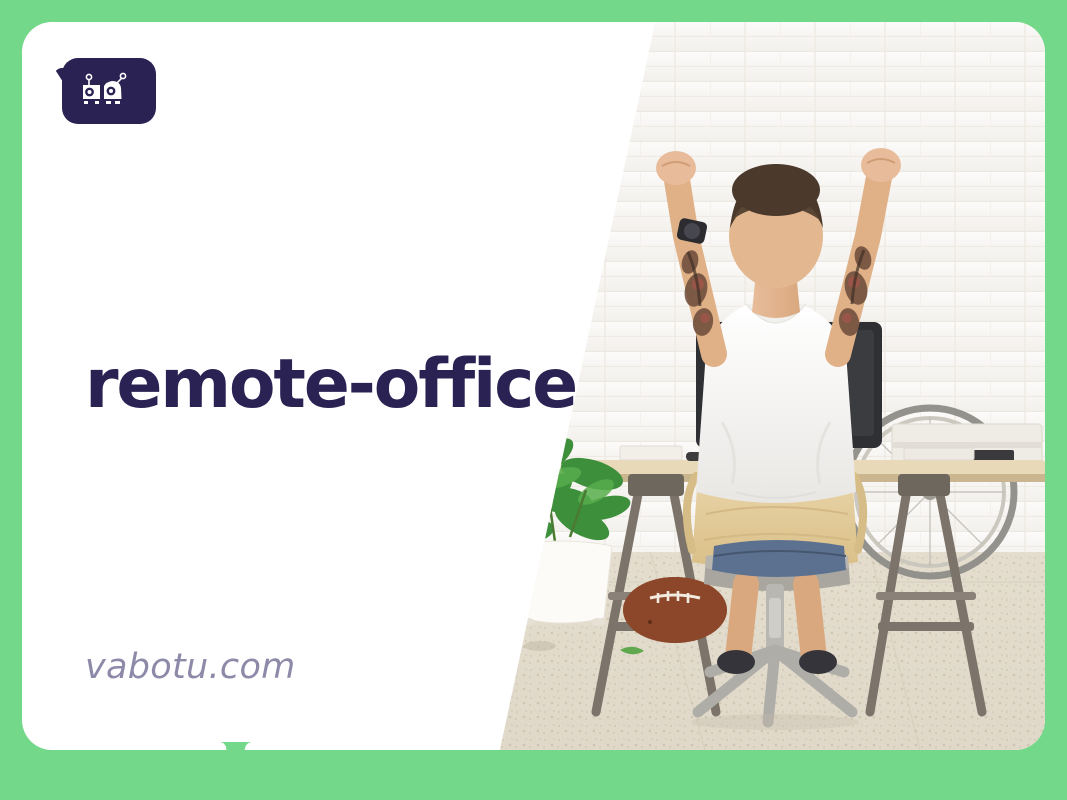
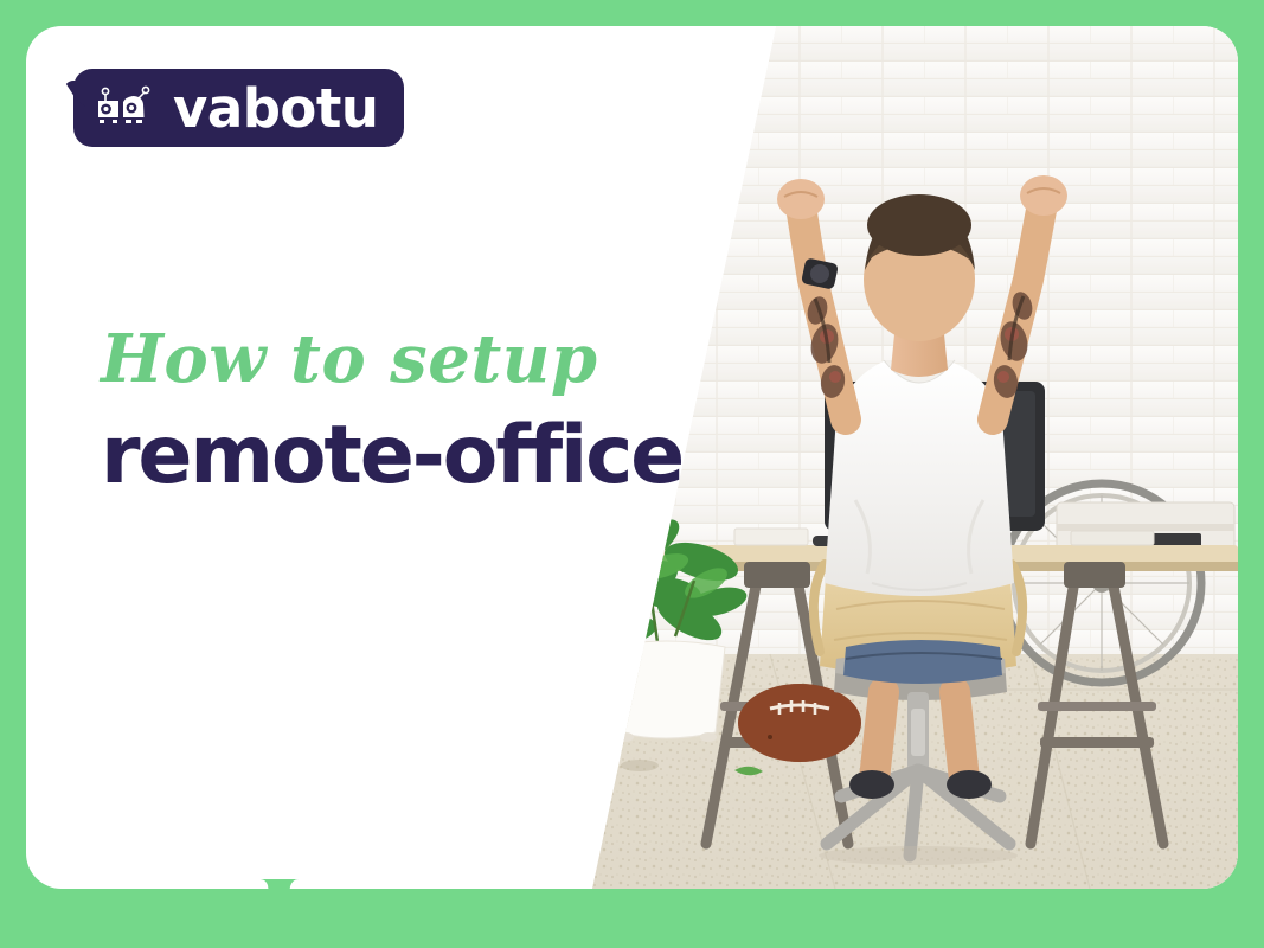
+ vabotu
+ How to setup
  remote-office
- vabotu.com
